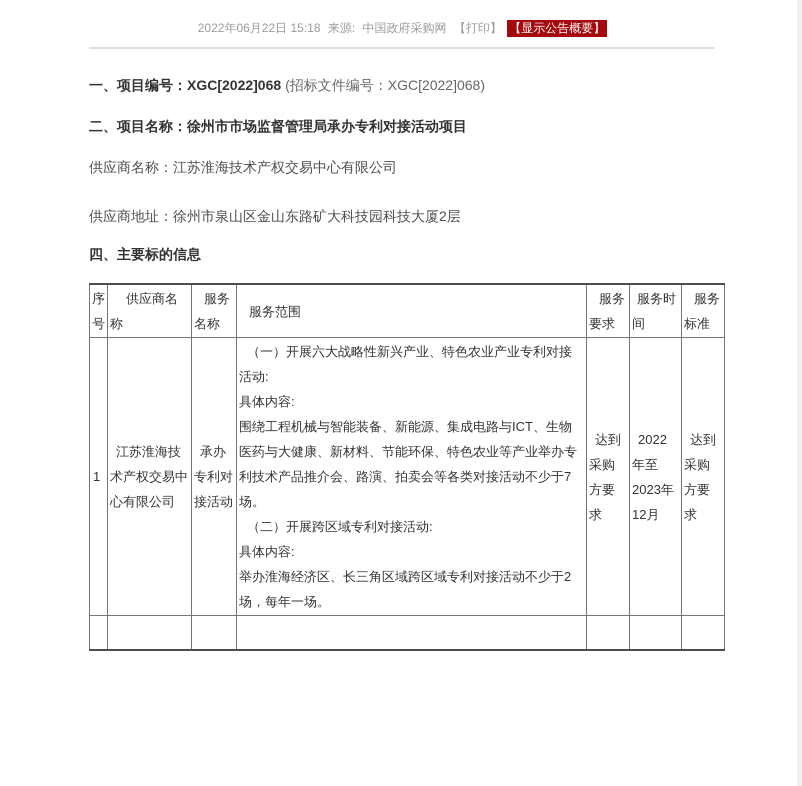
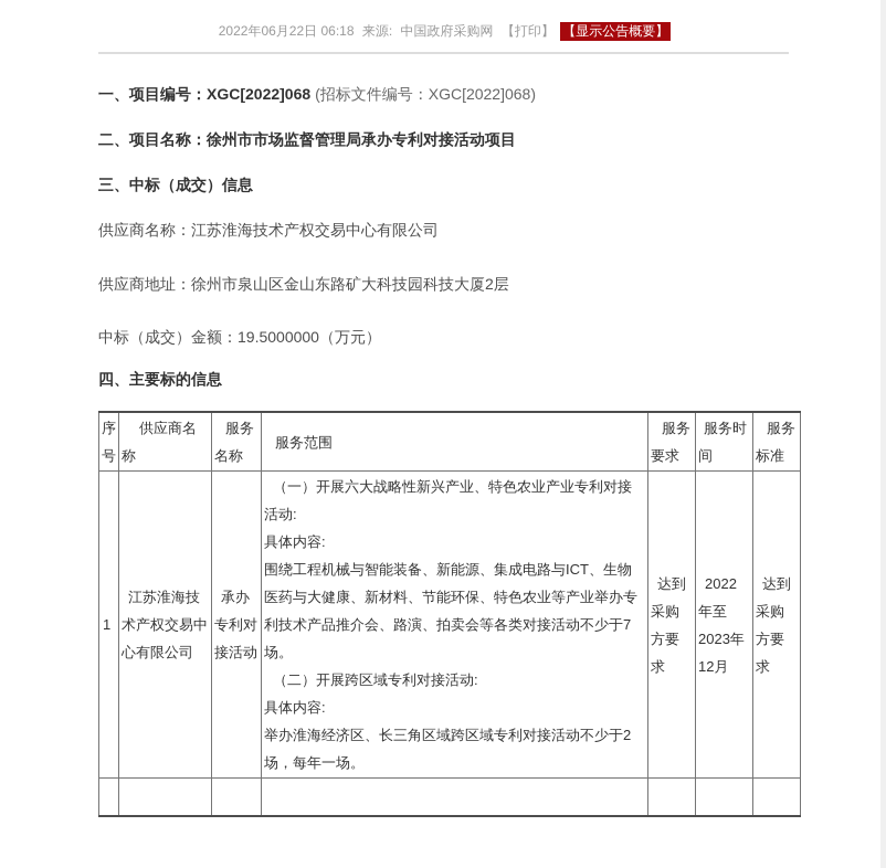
- 2022年06月22日 15:18 来源: 中国政府采购网 【打印】 【显示公告概要】
+ 2022年06月22日 06:18 来源: 中国政府采购网 【打印】 【显示公告概要】
  一、项目编号：XGC[2022]068 (招标文件编号：XGC[2022]068)
  二、项目名称：徐州市市场监督管理局承办专利对接活动项目
+ 三、中标（成交）信息
  供应商名称：江苏淮海技术产权交易中心有限公司
  供应商地址：徐州市泉山区金山东路矿大科技园科技大厦2层
+ 中标（成交）金额：19.5000000（万元）
  四、主要标的信息
  序号	供应商名称	服务名称	服务范围	服务要求	服务时间	服务标准
  1	江苏淮海技术产权交易中心有限公司	承办专利对接活动	（一）开展六大战略性新兴产业、特色农业产业专利对接活动:具体内容:围绕工程机械与智能装备、新能源、集成电路与ICT、生物医药与大健康、新材料、节能环保、特色农业等产业举办专利技术产品推介会、路演、拍卖会等各类对接活动不少于7场。（二）开展跨区域专利对接活动:具体内容:举办淮海经济区、长三角区域跨区域专利对接活动不少于2场，每年一场。	达到采购方要求	2022年至2023年12月	达到采购方要求
